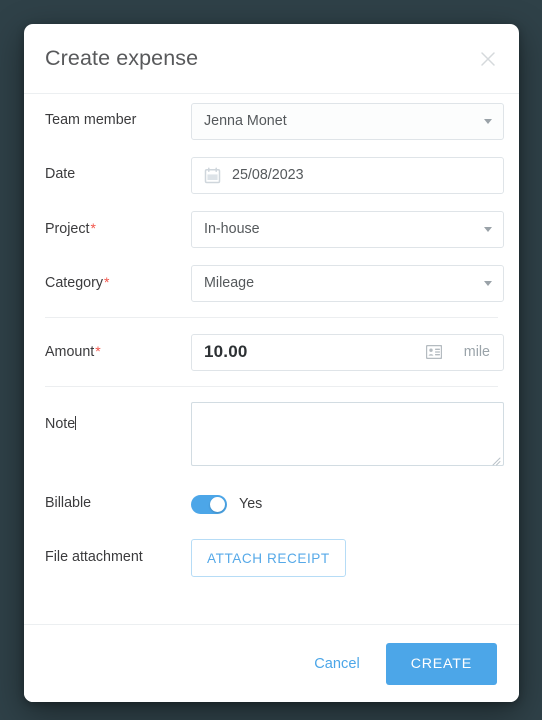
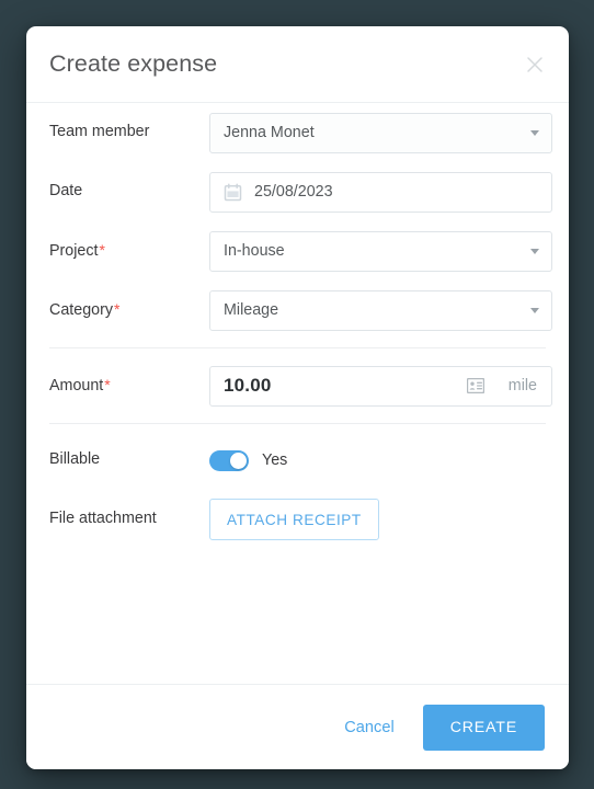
  Create expense
  Team member
  Jenna Monet
  Date
  25/08/2023
  Project*
  In-house
  Category*
  Mileage
  Amount*
  10.00
  mile
- Note
  Billable
  Yes
  File attachment
  ATTACH RECEIPT
  Cancel
  CREATE
